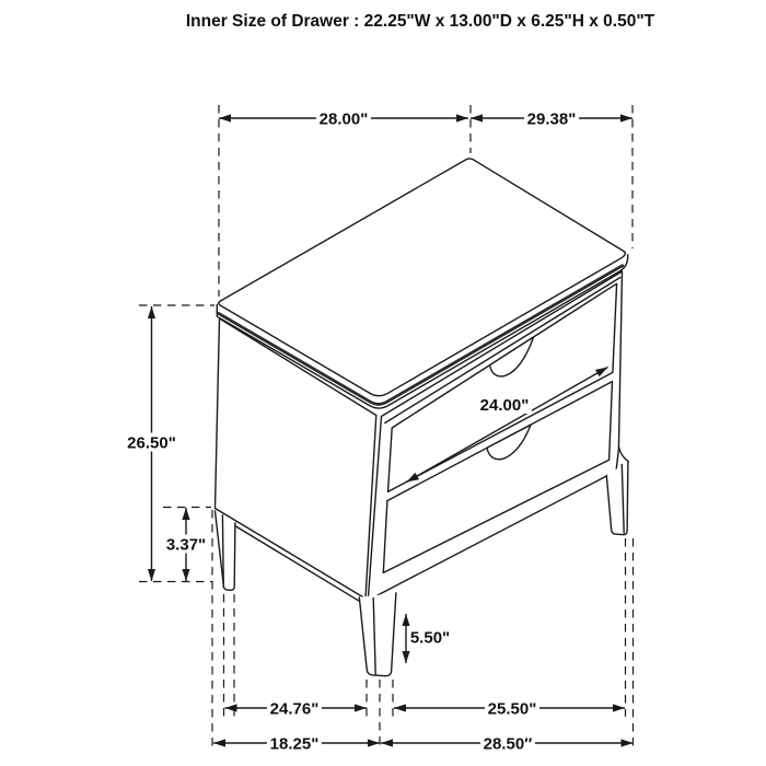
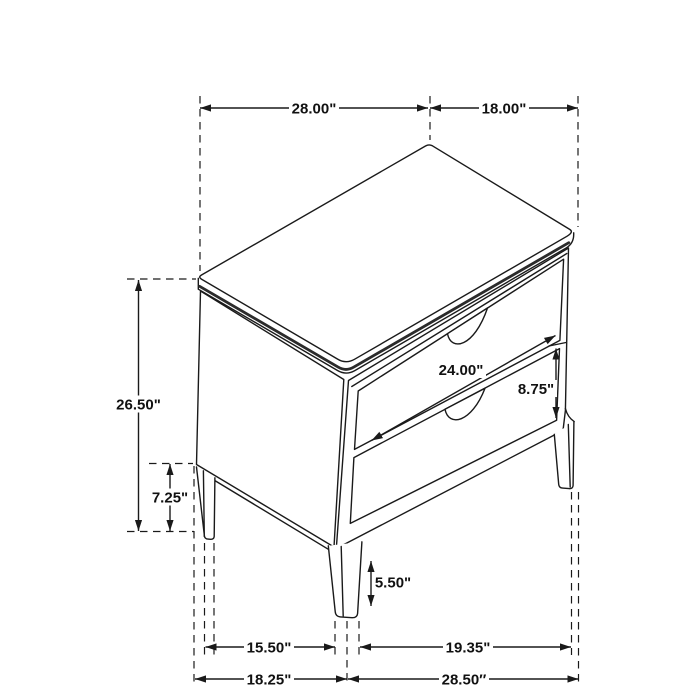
- Inner Size of Drawer : 22.25"W x 13.00"D x 6.25"H x 0.50"T
  28.00"
- 29.38"
+ 18.00"
  26.50"
- 3.37"
+ 7.25"
  24.00"
+ 8.75"
  5.50"
- 24.76"
+ 15.50"
- 25.50"
+ 19.35"
  18.25"
  28.50″
